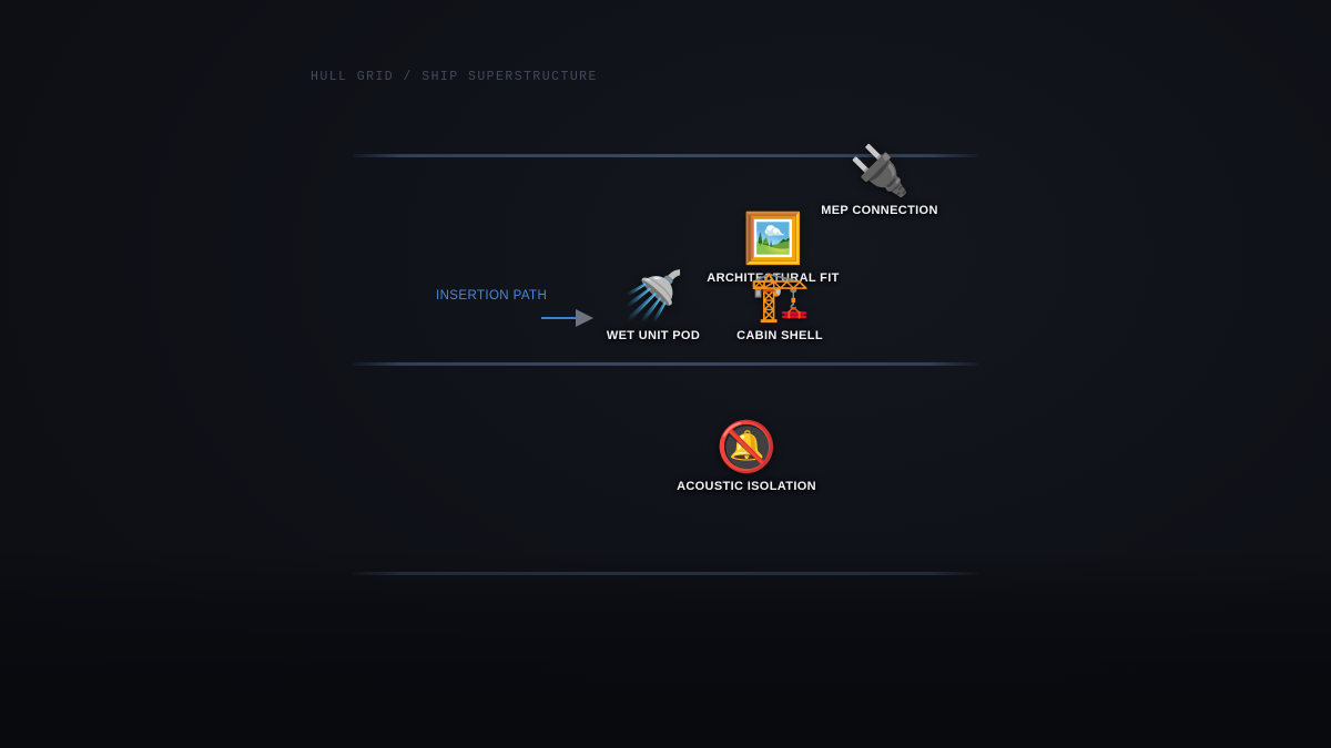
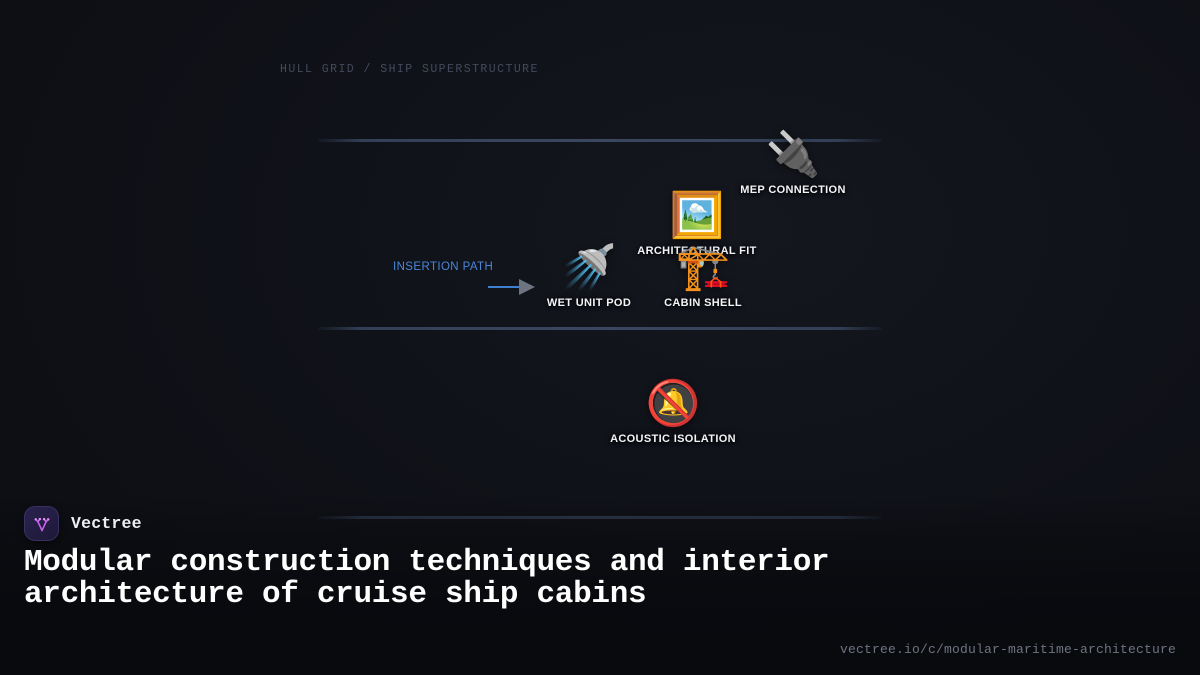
  HULL GRID / SHIP SUPERSTRUCTURE
  INSERTION PATH
  🔌
  MEP CONNECTION
  🖼️
  ARCHITECTURAL FIT
  🚿
  WET UNIT POD
  🏗️
  CABIN SHELL
  🔕
  ACOUSTIC ISOLATION
+ Vectree
+ Modular construction techniques and interior architecture of cruise ship cabins
+ vectree.io/c/modular-maritime-architecture
